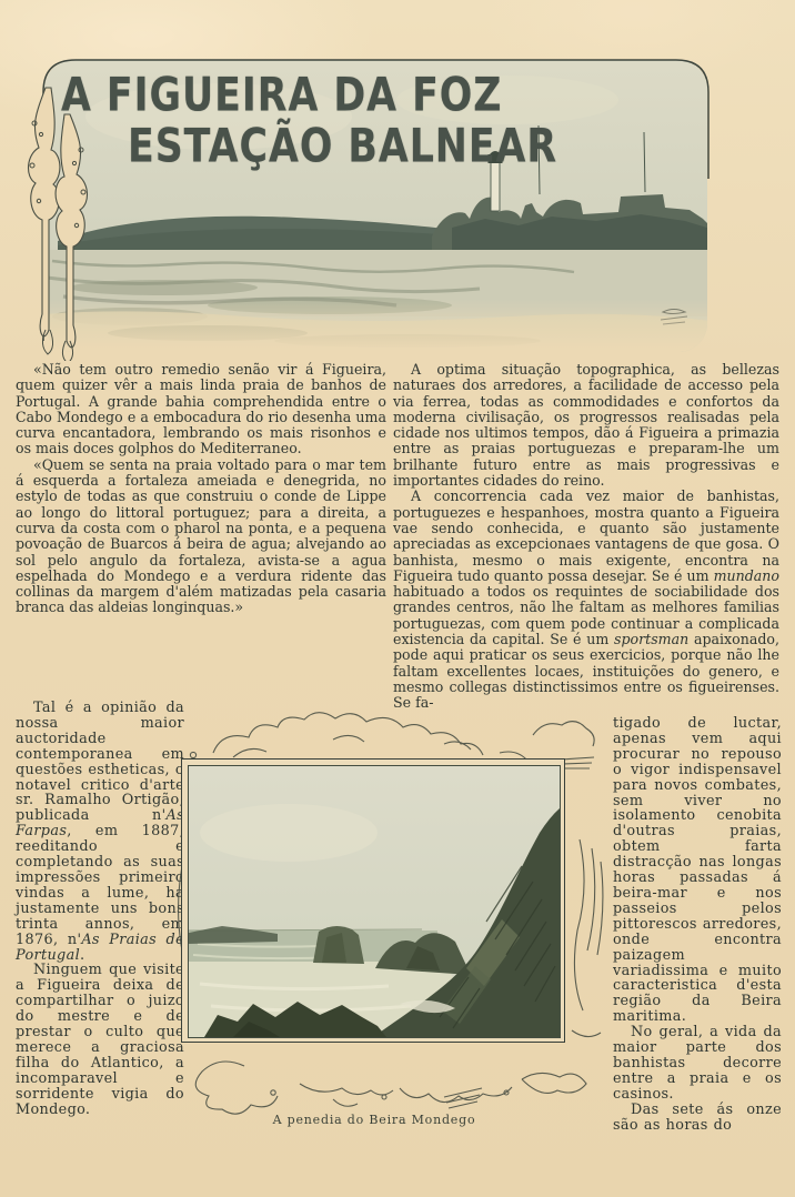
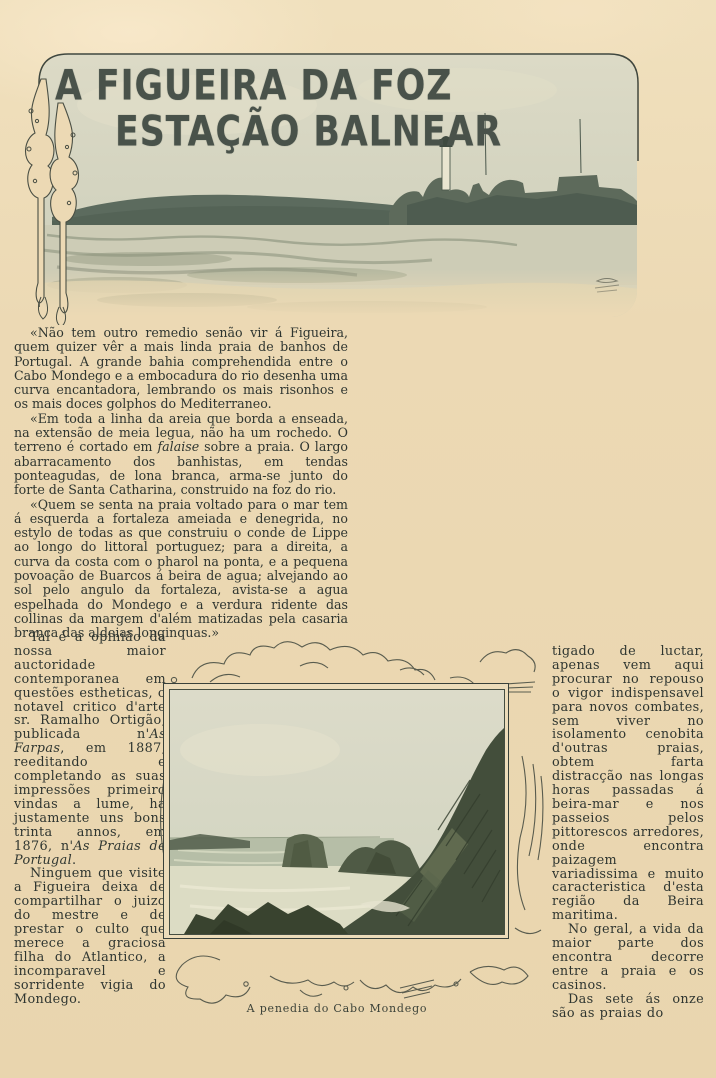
  A FIGUEIRA DA FOZ
  ESTAÇÃO BALNEAR
  «Não tem outro remedio senão vir á Figueira, quem quizer vêr a mais linda praia de banhos de Portugal. A grande bahia comprehendida entre o Cabo Mondego e a embocadura do rio desenha uma curva encantadora, lembrando os mais risonhos e os mais doces golphos do Mediterraneo.
+ «Em toda a linha da areia que borda a enseada, na extensão de meia legua, não ha um rochedo. O terreno é cortado em falaise sobre a praia. O largo abarracamento dos banhistas, em tendas ponteagudas, de lona branca, arma-se junto do forte de Santa Catharina, construido na foz do rio.
  «Quem se senta na praia voltado para o mar tem á esquerda a fortaleza ameiada e denegrida, no estylo de todas as que construiu o conde de Lippe ao longo do littoral portuguez; para a direita, a curva da costa com o pharol na ponta, e a pequena povoação de Buarcos á beira de agua; alvejando ao sol pelo angulo da fortaleza, avista-se a agua espelhada do Mondego e a verdura ridente das collinas da margem d'além matizadas pela casaria branca das aldeias longinquas.»
- A optima situação topographica, as bellezas naturaes dos arredores, a facilidade de accesso pela via ferrea, todas as commodidades e confortos da moderna civilisação, os progressos realisadas pela cidade nos ultimos tempos, dão á Figueira a primazia entre as praias portuguezas e preparam-lhe um brilhante futuro entre as mais progressivas e importantes cidades do reino.
- A concorrencia cada vez maior de banhistas, portuguezes e hespanhoes, mostra quanto a Figueira vae sendo conhecida, e quanto são justamente apreciadas as excepcionaes vantagens de que gosa. O banhista, mesmo o mais exigente, encontra na Figueira tudo quanto possa desejar. Se é um mundano habituado a todos os requintes de sociabilidade dos grandes centros, não lhe faltam as melhores familias portuguezas, com quem pode continuar a complicada existencia da capital. Se é um sportsman apaixonado, pode aqui praticar os seus exercicios, porque não lhe faltam excellentes locaes, instituições do genero, e mesmo collegas distinctissimos entre os figueirenses. Se fa-
  Tal é a opinião da nossa maior auctoridade contemporanea em questões estheticas, o notavel critico d'art sr. Ramalho Ortigão publicada n'A Farpas, em 1887 reeditando completando as sua impressões primeir vindas a lume, ha justamente uns bon trinta annos, em 1876, n'As Praias d Portugal.
  Ninguem que visit a Figueira deixa d compartilhar o juizo do mestre e d prestar o culto qu merece a graciosa filha do Atlantico, a incomparavel e sorridente vigia do Mondego.
  tigado de luctar, apenas vem aqui procurar no repouso o vigor indispensavel para novos combates, sem viver no isolamento cenobita d'outras praias, obtem farta distracção nas longas horas passadas á beira-mar e nos passeios pelos pittorescos arredores, onde encontra paizagem variadissima e muito caracteristica d'esta região da Beira maritima.
- No geral, a vida da maior parte dos banhistas decorre entre a praia e os casinos.
+ No geral, a vida da maior parte dos encontra decorre entre a praia e os casinos.
- Das sete ás onze são as horas do
+ Das sete ás onze são as praias do
- A penedia do Beira Mondego
+ A penedia do Cabo Mondego
